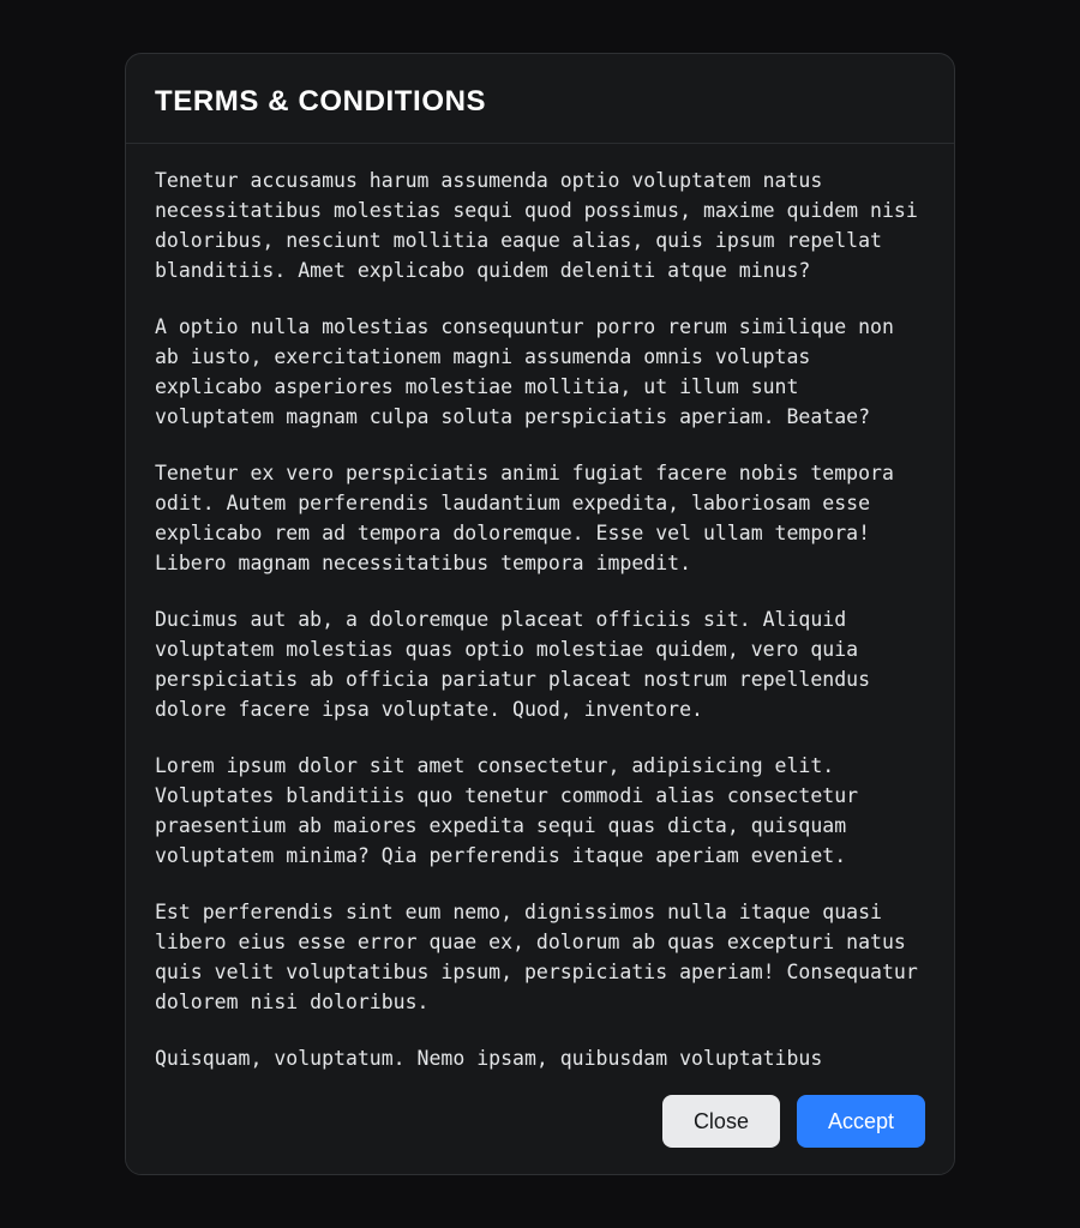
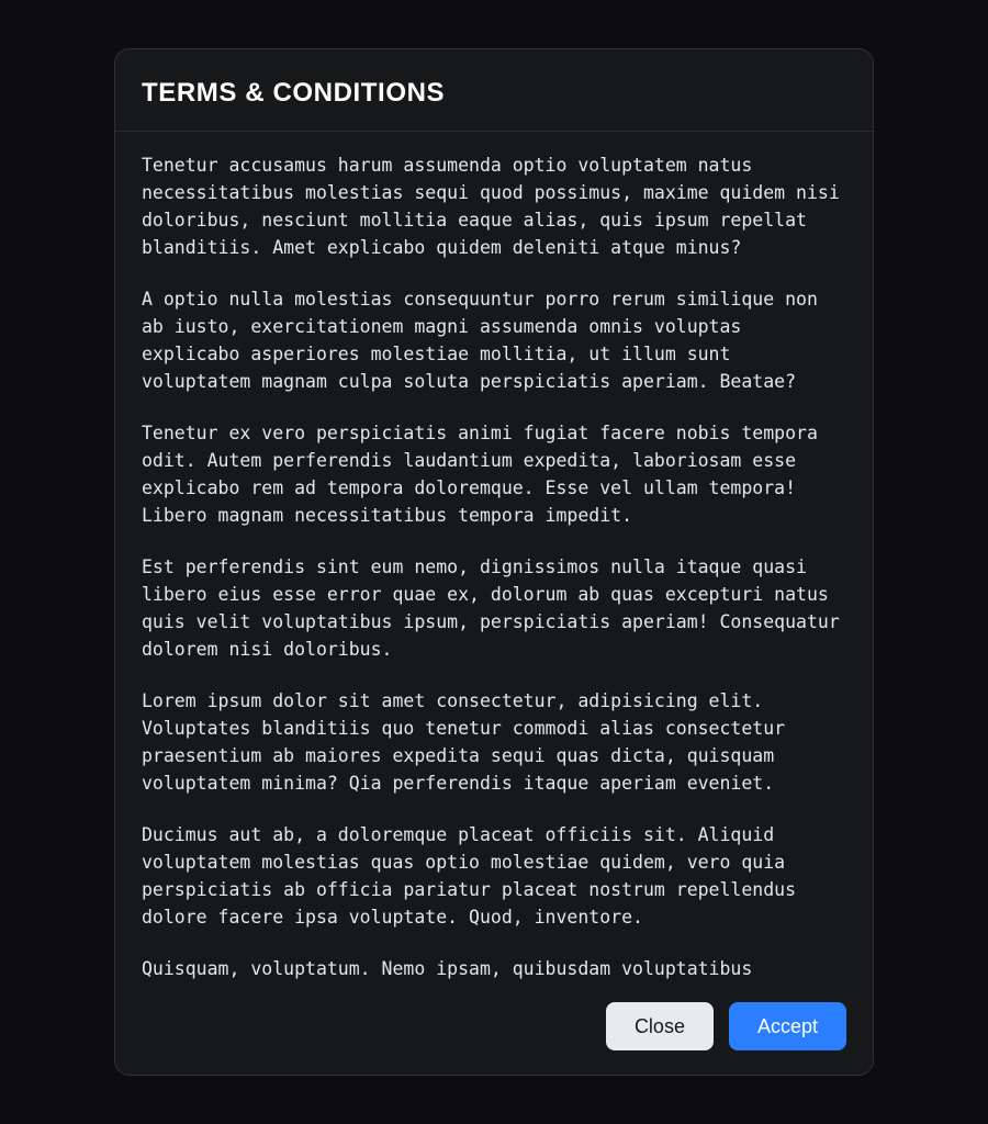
  TERMS & CONDITIONS
  Tenetur accusamus harum assumenda optio voluptatem natus necessitatibus molestias sequi quod possimus, maxime quidem nisi doloribus, nesciunt mollitia eaque alias, quis ipsum repellat blanditiis. Amet explicabo quidem deleniti atque minus?
  A optio nulla molestias consequuntur porro rerum similique non ab iusto, exercitationem magni assumenda omnis voluptas explicabo asperiores molestiae mollitia, ut illum sunt voluptatem magnam culpa soluta perspiciatis aperiam. Beatae?
  Tenetur ex vero perspiciatis animi fugiat facere nobis tempora odit. Autem perferendis laudantium expedita, laboriosam esse explicabo rem ad tempora doloremque. Esse vel ullam tempora! Libero magnam necessitatibus tempora impedit.
- Ducimus aut ab, a doloremque placeat officiis sit. Aliquid voluptatem molestias quas optio molestiae quidem, vero quia perspiciatis ab officia pariatur placeat nostrum repellendus dolore facere ipsa voluptate. Quod, inventore.
+ Est perferendis sint eum nemo, dignissimos nulla itaque quasi libero eius esse error quae ex, dolorum ab quas excepturi natus quis velit voluptatibus ipsum, perspiciatis aperiam! Consequatur dolorem nisi doloribus.
  Lorem ipsum dolor sit amet consectetur, adipisicing elit. Voluptates blanditiis quo tenetur commodi alias consectetur praesentium ab maiores expedita sequi quas dicta, quisquam voluptatem minima? Qia perferendis itaque aperiam eveniet.
- Est perferendis sint eum nemo, dignissimos nulla itaque quasi libero eius esse error quae ex, dolorum ab quas excepturi natus quis velit voluptatibus ipsum, perspiciatis aperiam! Consequatur dolorem nisi doloribus.
+ Ducimus aut ab, a doloremque placeat officiis sit. Aliquid voluptatem molestias quas optio molestiae quidem, vero quia perspiciatis ab officia pariatur placeat nostrum repellendus dolore facere ipsa voluptate. Quod, inventore.
  Close
  Accept
